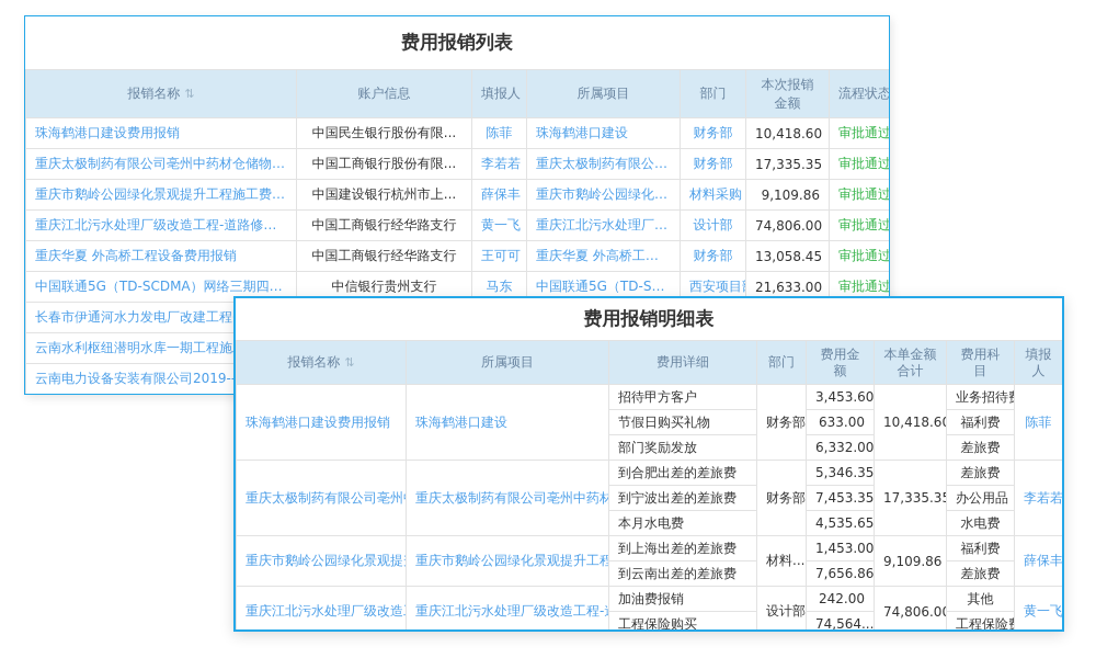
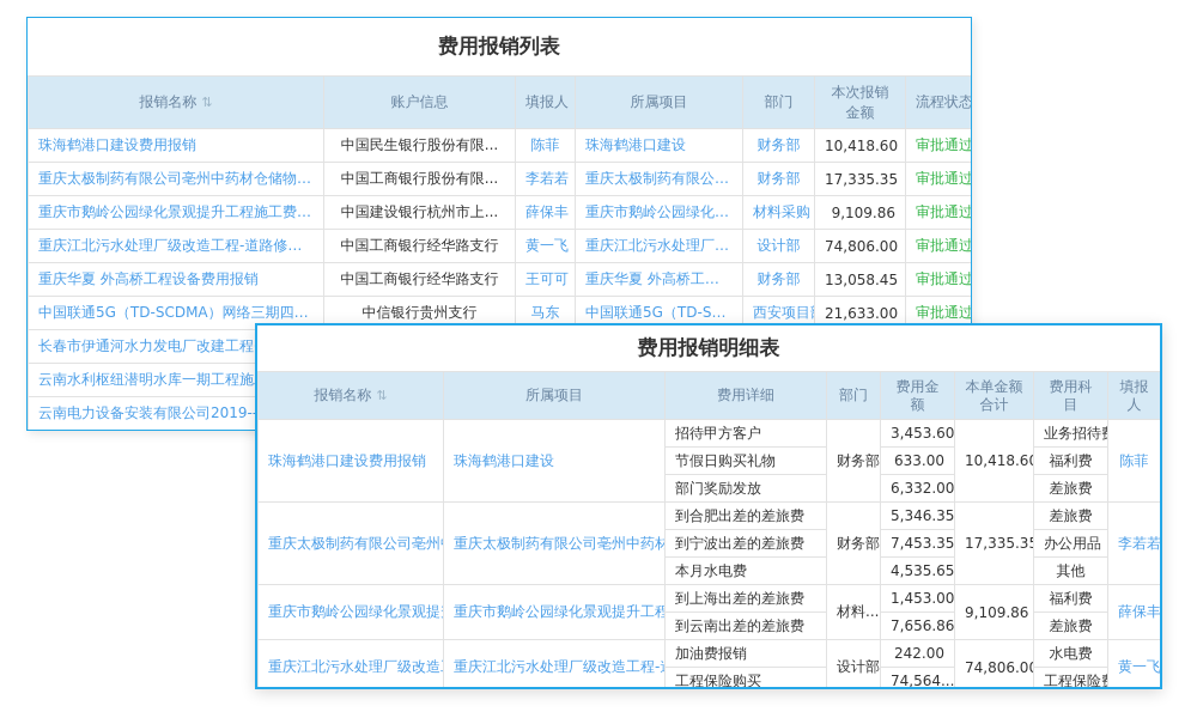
  费用报销列表
  报销名称 ⇅	账户信息	填报人	所属项目	部门	本次报销金额	流程状态
  珠海鹤港口建设费用报销	中国民生银行股份有限...	陈菲	珠海鹤港口建设	财务部	10,418.60	审批通过
  重庆太极制药有限公司亳州中药材仓储物流基	中国工商银行股份有限...	李若若	重庆太极制药有限公司亳	财务部	17,335.35	审批通过
  重庆市鹅岭公园绿化景观提升工程施工费用报	中国建设银行杭州市上...	薛保丰	重庆市鹅岭公园绿化景观	材料采购	9,109.86	审批通过
  重庆江北污水处理厂级改造工程-道路修复工程	中国工商银行经华路支行	黄一飞	重庆江北污水处理厂级改	设计部	74,806.00	审批通过
  重庆华夏 外高桥工程设备费用报销	中国工商银行经华路支行	王可可	重庆华夏 外高桥工程设备	财务部	13,058.45	审批通过
  中国联通5G（TD-SCDMA）网络三期四川工	中信银行贵州支行	马东	中国联通5G（TD-SCDM	西安项目	21,633.00	审批通过
  长春市伊通河水力发电厂改建工程
  云南水利枢纽潜明水库一期工程施
  云南电力设备安装有限公司2019-
  费用报销明细表
  报销名称 ⇅	所属项目	费用详细	部门	费用金额	本单金额合计	费用科目	填报人
  珠海鹤港口建设费用报销	珠海鹤港口建设	招待甲方客户	财务部	3,453.60	10,418.60	业务招待	陈菲
  节假日购买礼物	633.00	福利费
  部门奖励发放	6,332.00	差旅费
  重庆太极制药有限公司亳州	重庆太极制药有限公司亳州中药材	到合肥出差的差旅费	财务部	5,346.35	17,335.35	差旅费	李若若
  到宁波出差的差旅费	7,453.35	办公用品
- 本月水电费	4,535.65	水电费
+ 本月水电费	4,535.65	其他
  重庆市鹅岭公园绿化景观提	重庆市鹅岭公园绿化景观提升工程	到上海出差的差旅费	材料...	1,453.00	9,109.86	福利费	薛保丰
  到云南出差的差旅费	7,656.86	差旅费
- 重庆江北污水处理厂级改造	重庆江北污水处理厂级改造工程-	加油费报销	设计部	242.00	74,806.00	其他	黄一飞
+ 重庆江北污水处理厂级改造	重庆江北污水处理厂级改造工程-	加油费报销	设计部	242.00	74,806.00	水电费	黄一飞
  工程保险购买	74,564...	工程保险
